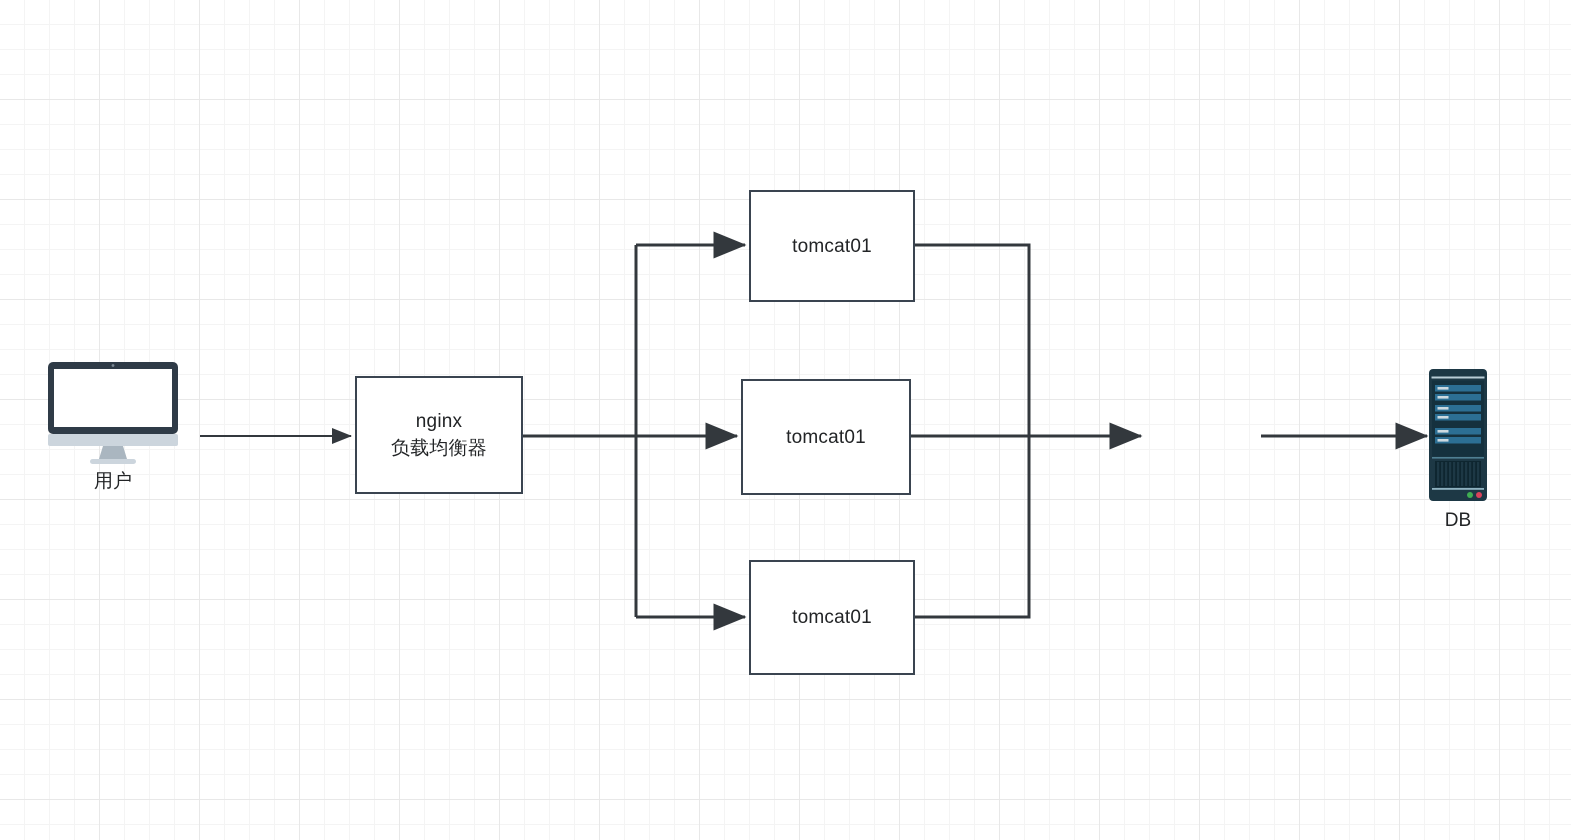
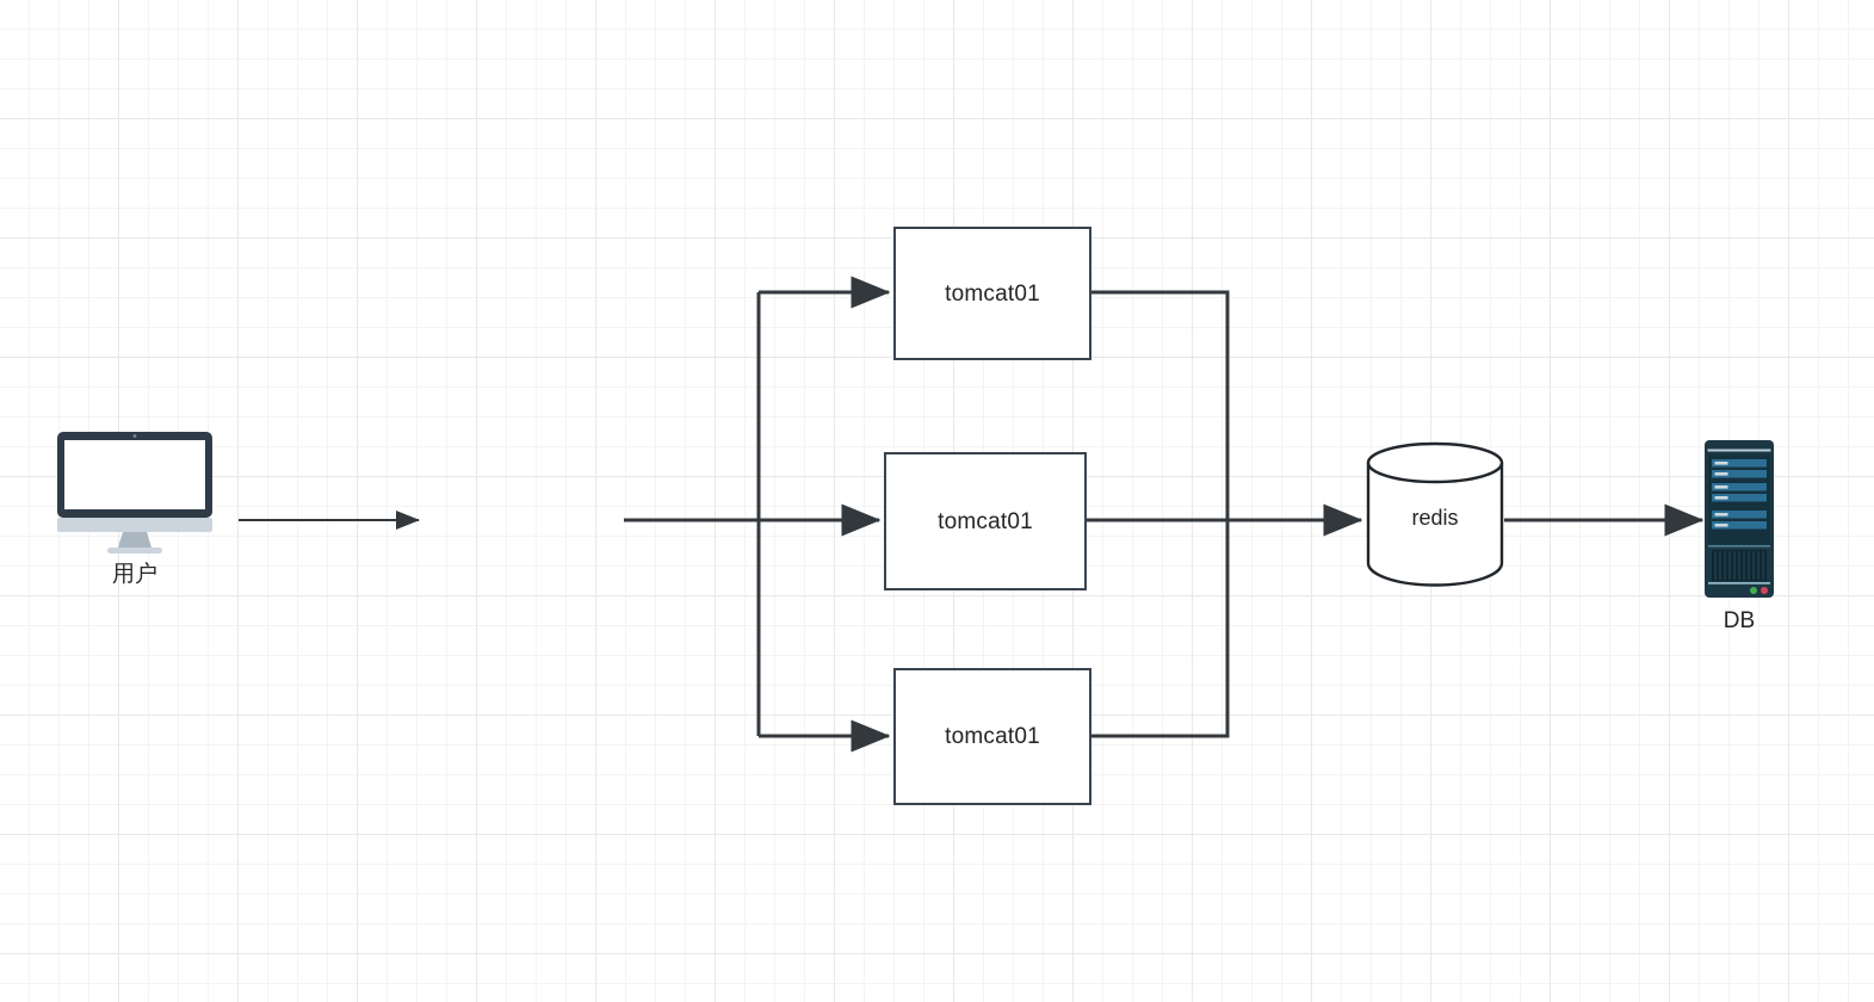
  用户
- nginx
- 负载均衡器
  tomcat01
  tomcat01
  tomcat01
+ redis
  DB
